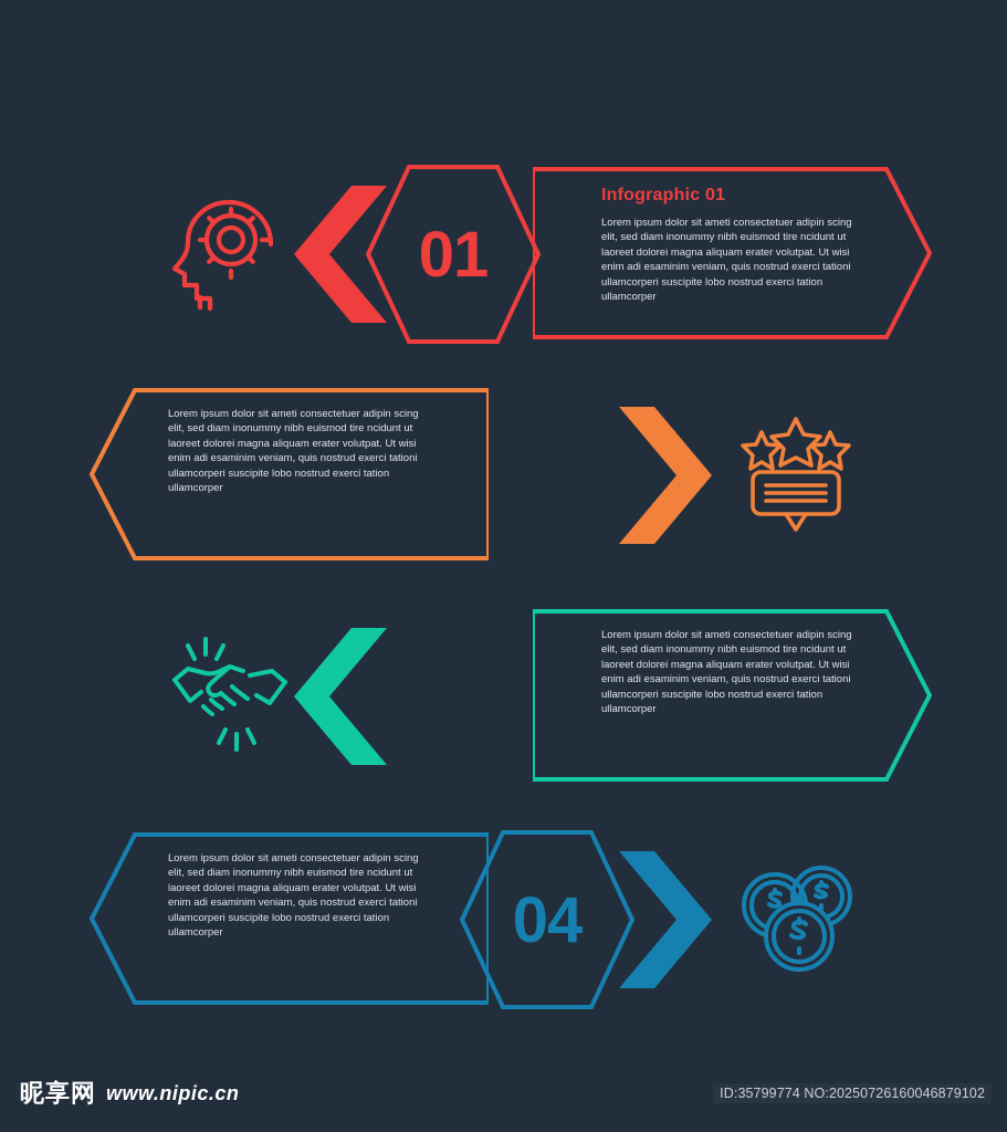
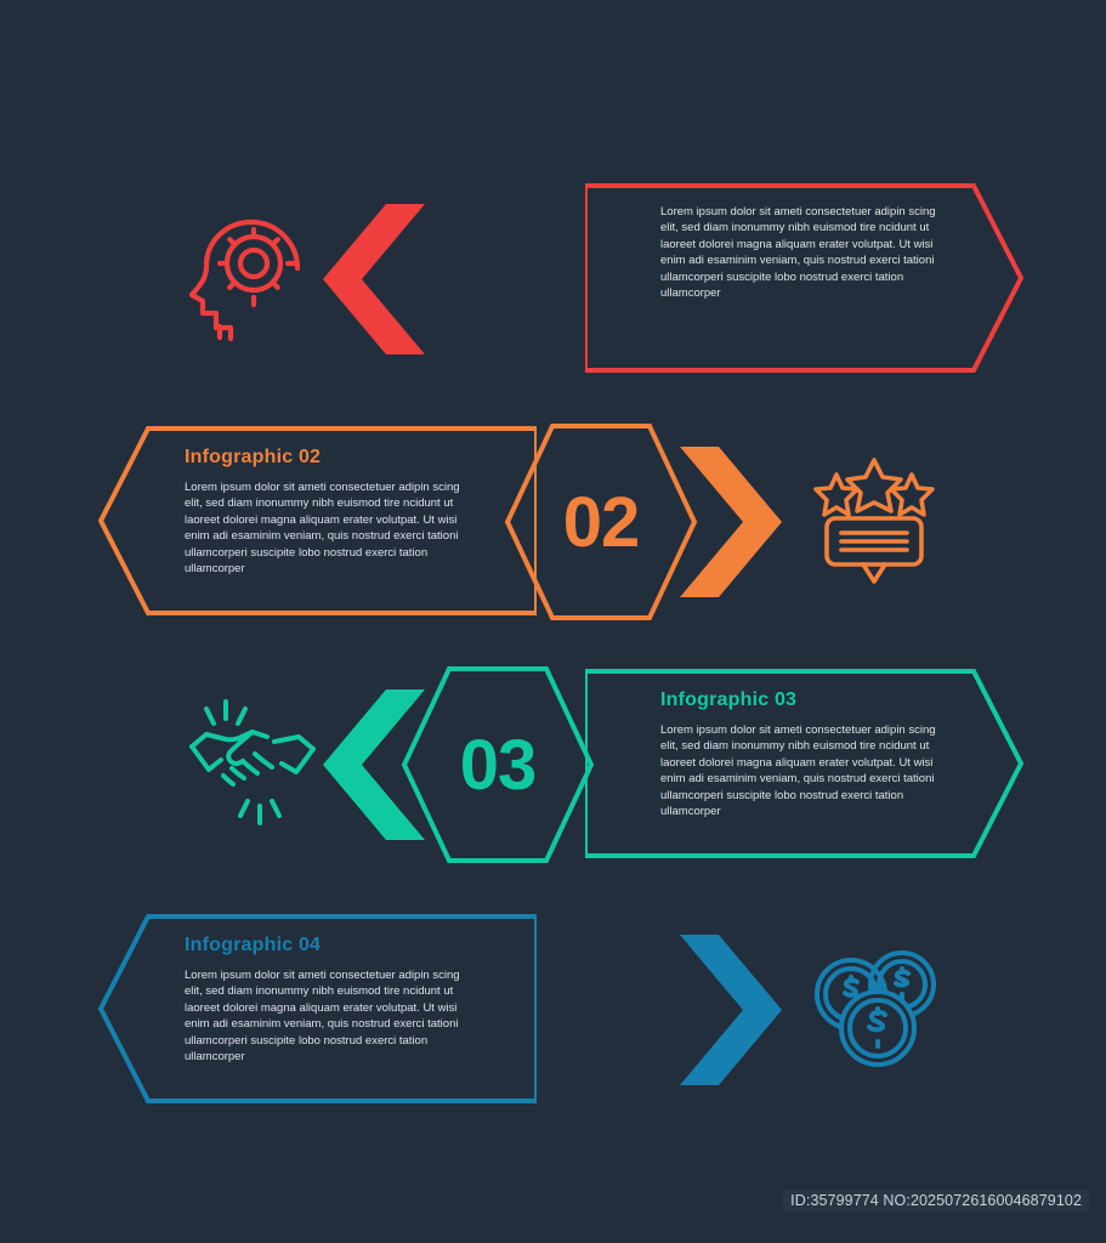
- 01
- Infographic 01
  Lorem ipsum dolor sit ameti consectetuer adipin scing elit, sed diam inonummy nibh euismod tire ncidunt ut laoreet dolorei magna aliquam erater volutpat. Ut wisi enim adi esaminim veniam, quis nostrud exerci tationi ullamcorperi suscipite lobo nostrud exerci tation ullamcorper
+ Infographic 02
  Lorem ipsum dolor sit ameti consectetuer adipin scing elit, sed diam inonummy nibh euismod tire ncidunt ut laoreet dolorei magna aliquam erater volutpat. Ut wisi enim adi esaminim veniam, quis nostrud exerci tationi ullamcorperi suscipite lobo nostrud exerci tation ullamcorper
+ 02
+ 03
+ Infographic 03
  Lorem ipsum dolor sit ameti consectetuer adipin scing elit, sed diam inonummy nibh euismod tire ncidunt ut laoreet dolorei magna aliquam erater volutpat. Ut wisi enim adi esaminim veniam, quis nostrud exerci tationi ullamcorperi suscipite lobo nostrud exerci tation ullamcorper
+ Infographic 04
  Lorem ipsum dolor sit ameti consectetuer adipin scing elit, sed diam inonummy nibh euismod tire ncidunt ut laoreet dolorei magna aliquam erater volutpat. Ut wisi enim adi esaminim veniam, quis nostrud exerci tationi ullamcorperi suscipite lobo nostrud exerci tation ullamcorper
- 04
- 昵享网
- www.nipic.cn
  ID:35799774 NO:20250726160046879102
